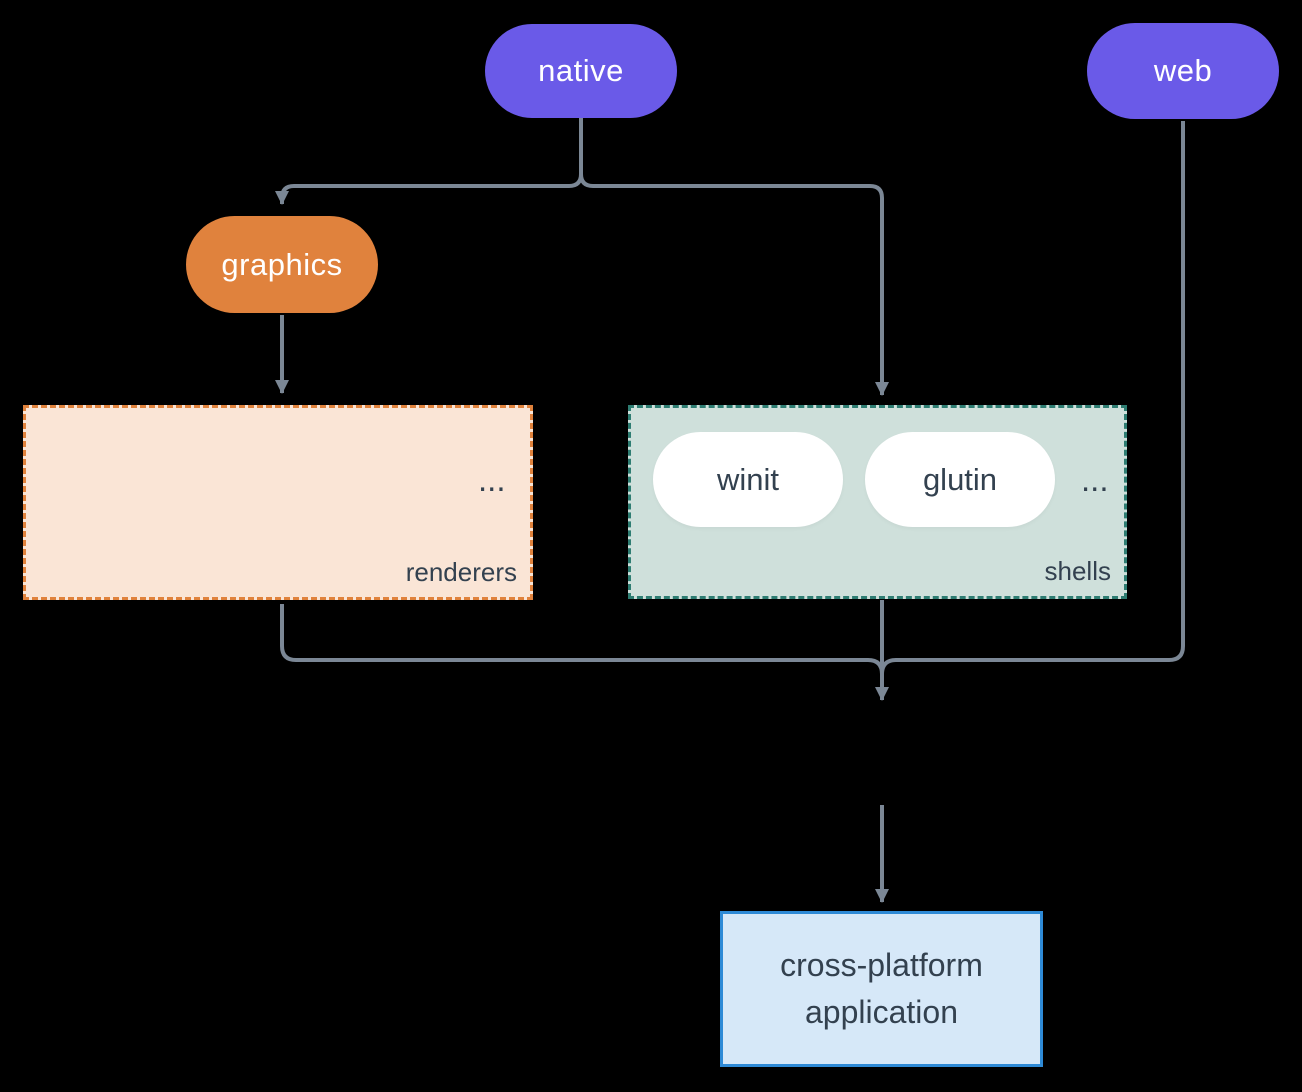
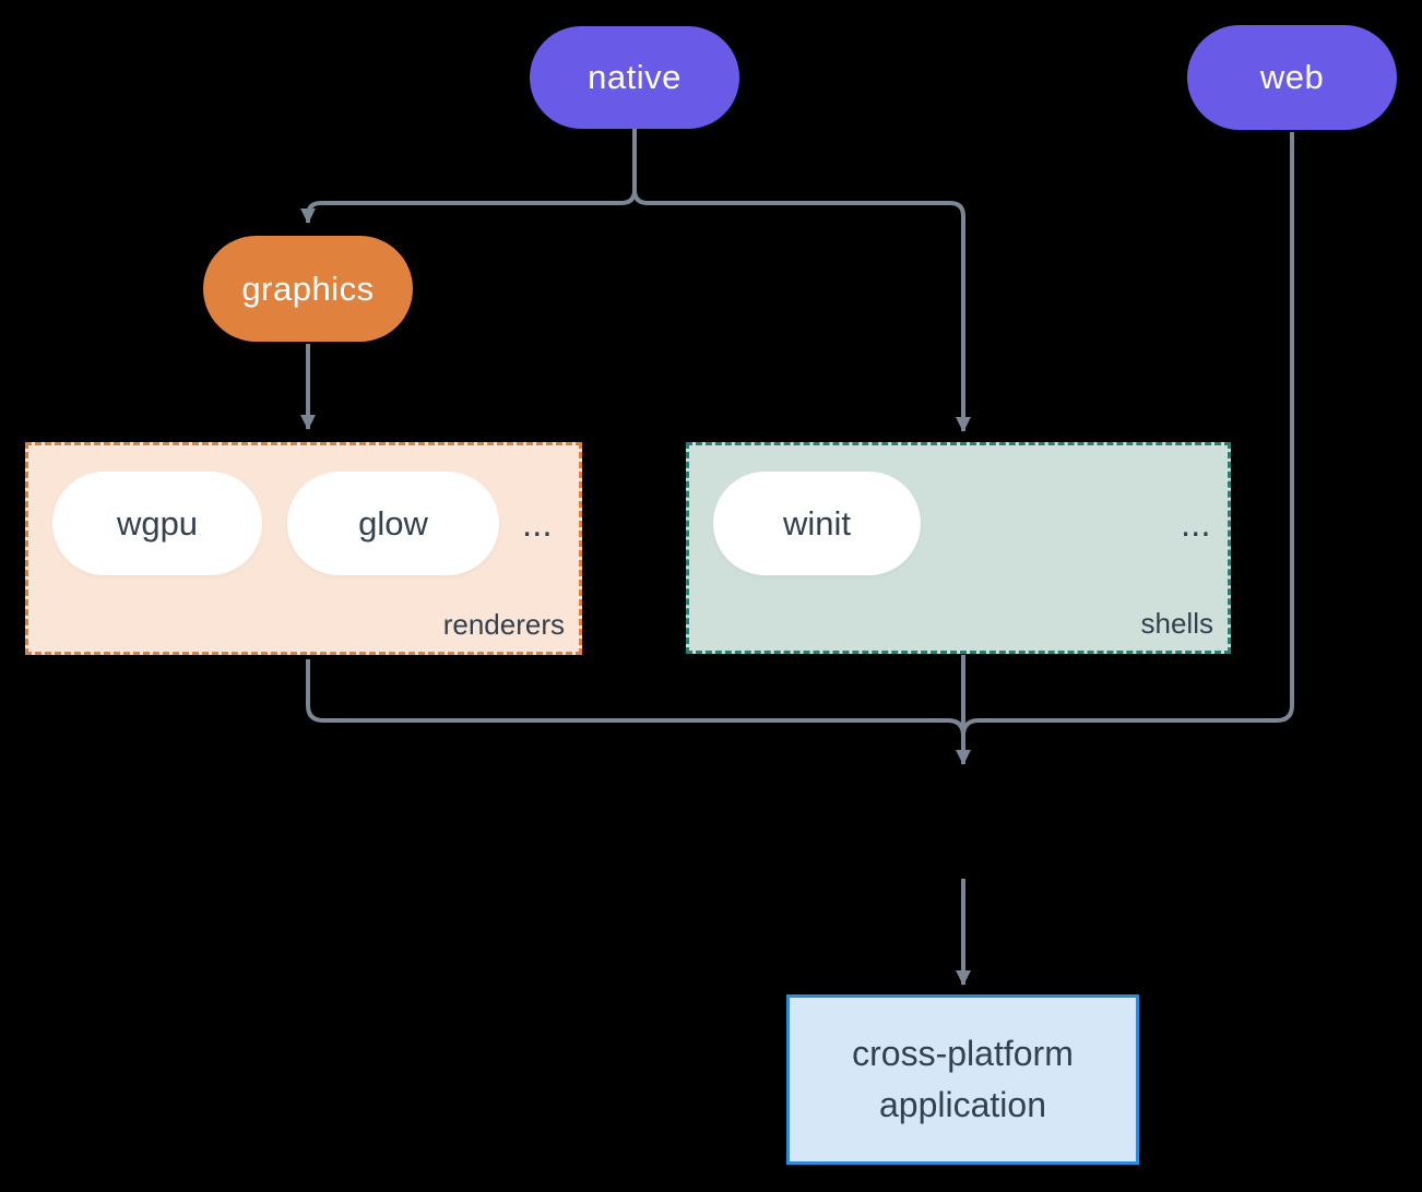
  native
  web
  graphics
+ wgpu
+ glow
  ...
  renderers
  winit
- glutin
  ...
  shells
  cross-platform application
